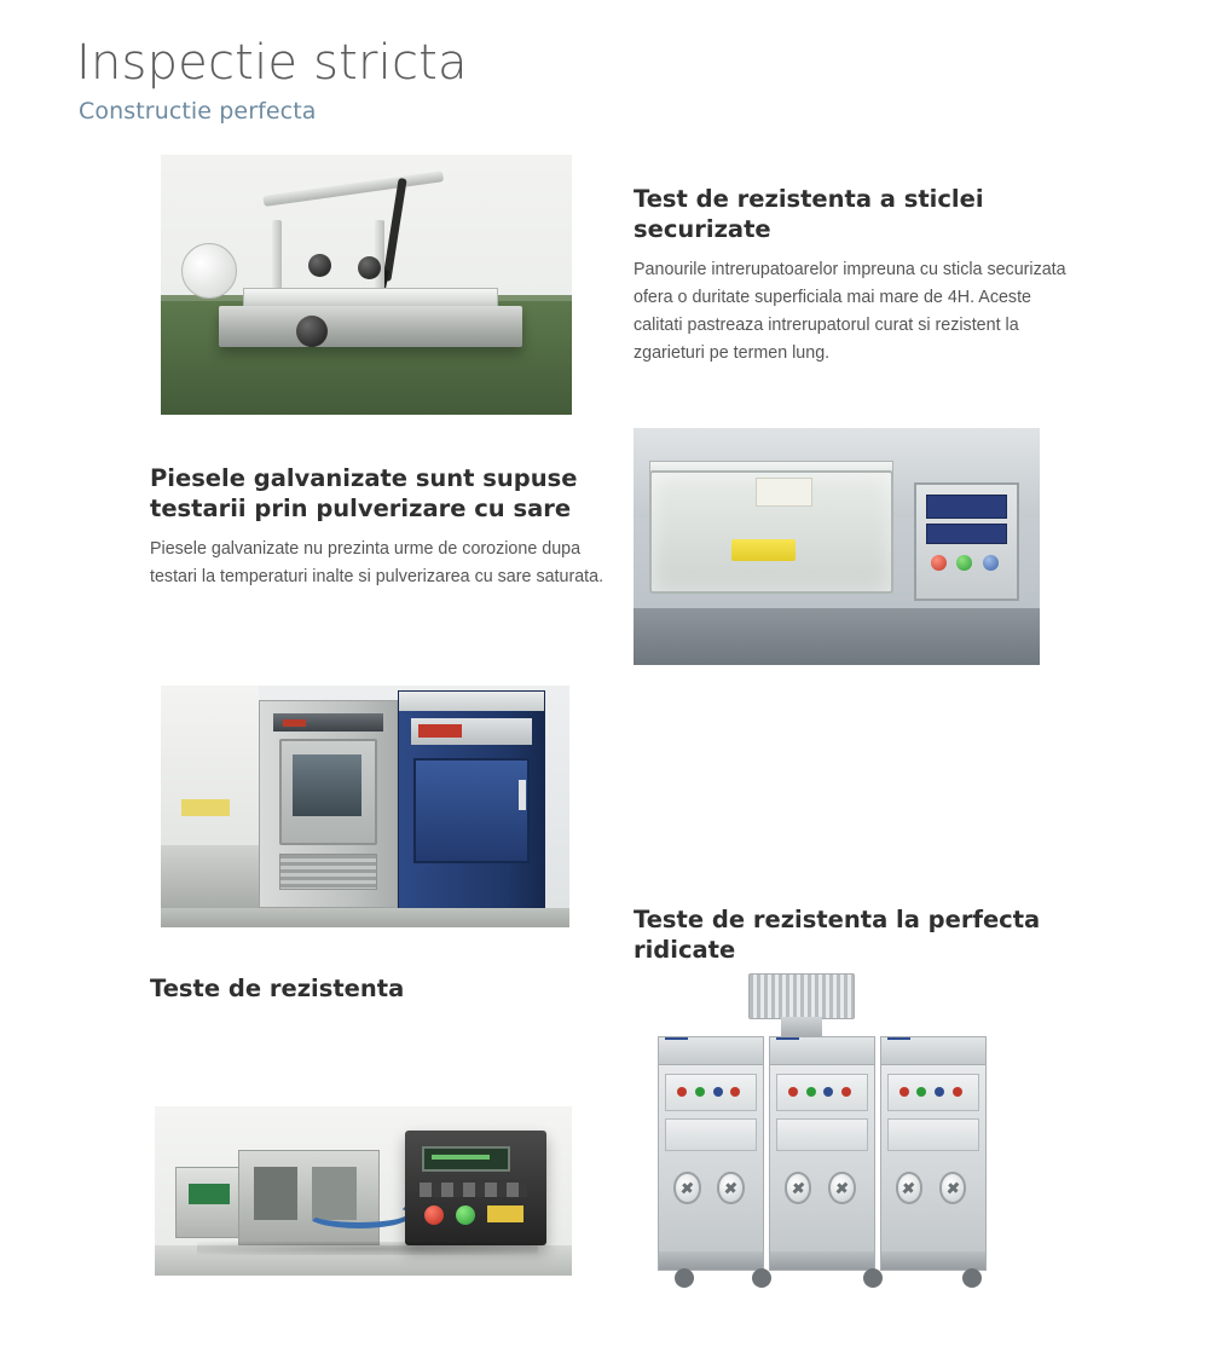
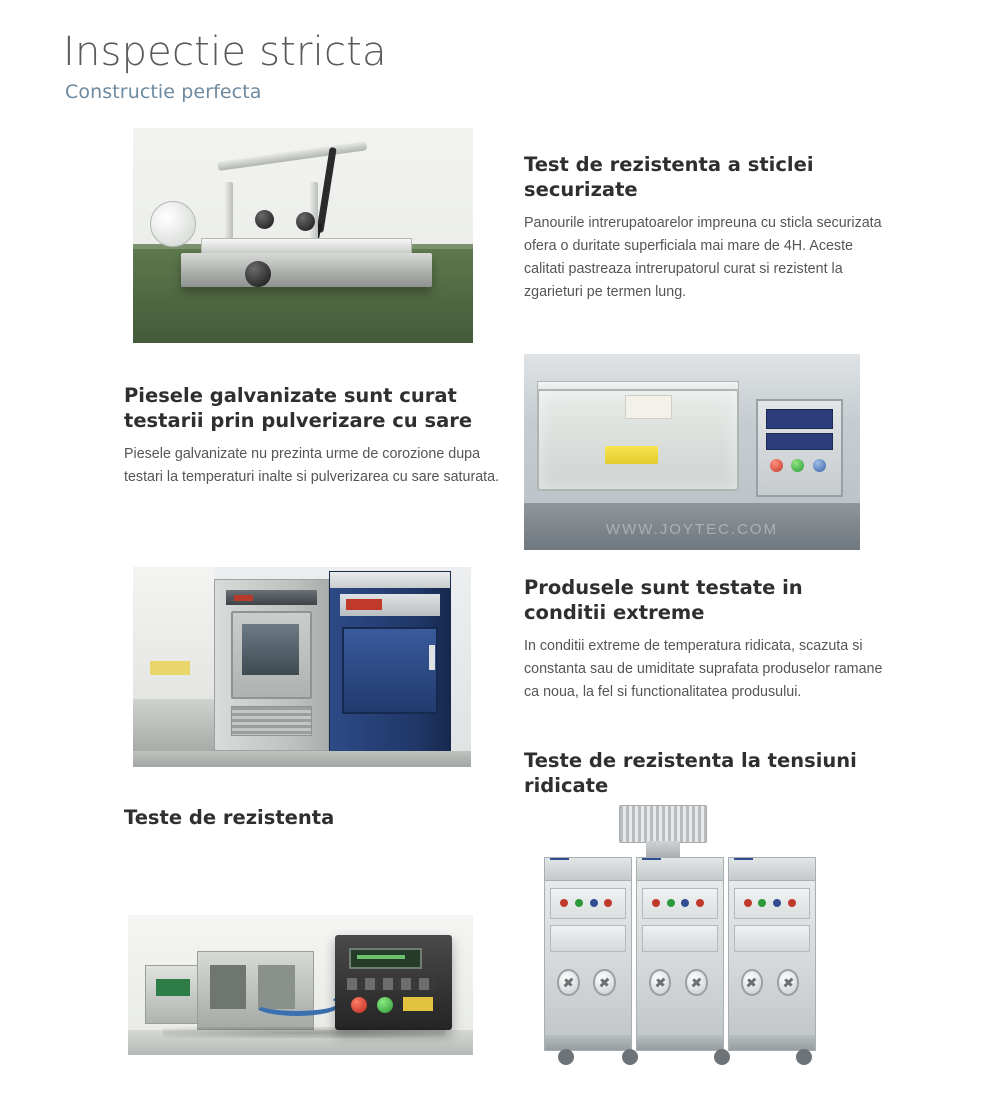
  Inspectie stricta
  Constructie perfecta
  Test de rezistenta a sticlei securizate
  Panourile intrerupatoarelor impreuna cu sticla securizata ofera o duritate superficiala mai mare de 4H. Aceste calitati pastreaza intrerupatorul curat si rezistent la zgarieturi pe termen lung.
- Piesele galvanizate sunt supuse testarii prin pulverizare cu sare
+ Piesele galvanizate sunt curat testarii prin pulverizare cu sare
  Piesele galvanizate nu prezinta urme de corozione dupa testari la temperaturi inalte si pulverizarea cu sare saturata.
+ WWW.JOYTEC.COM
+ Produsele sunt testate in conditii extreme
+ In conditii extreme de temperatura ridicata, scazuta si constanta sau de umiditate suprafata produselor ramane ca noua, la fel si functionalitatea produsului.
  Teste de rezistenta
- Teste de rezistenta la perfecta ridicate
+ Teste de rezistenta la tensiuni ridicate
